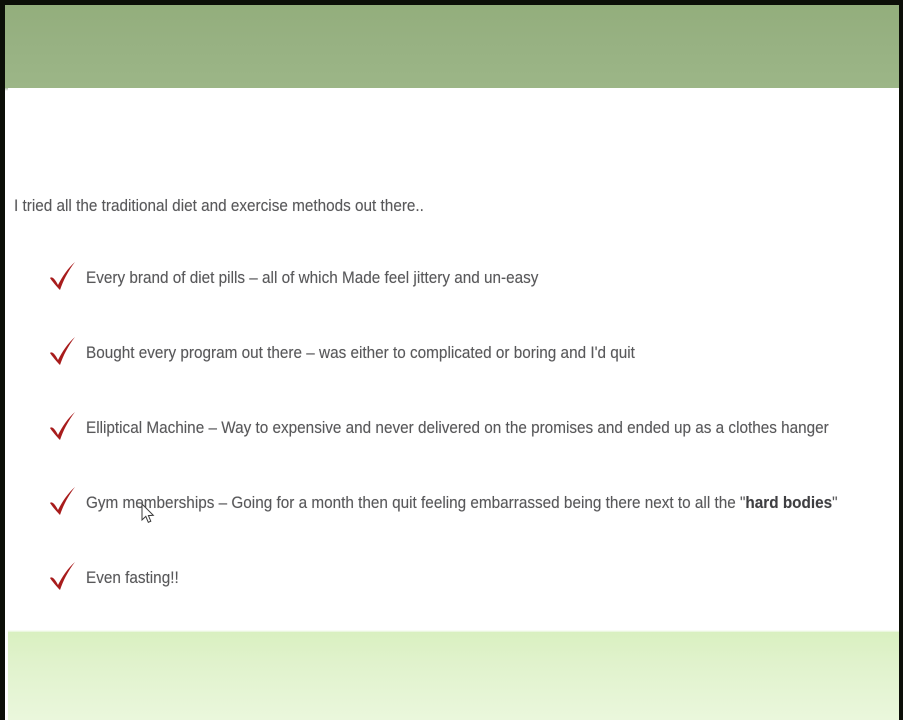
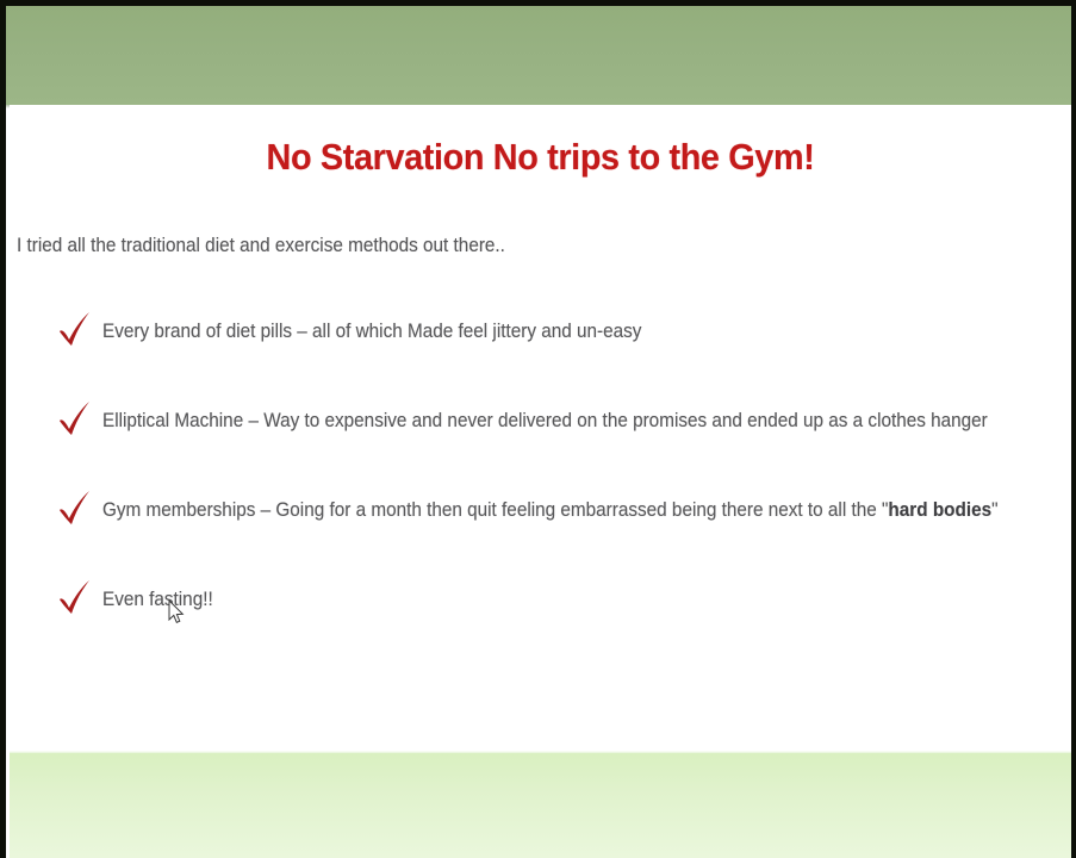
+ No Starvation No trips to the Gym!
  I tried all the traditional diet and exercise methods out there..
  Every brand of diet pills – all of which Made feel jittery and un-easy
- Bought every program out there – was either to complicated or boring and I'd quit
  Elliptical Machine – Way to expensive and never delivered on the promises and ended up as a clothes hanger
  Gym memberships – Going for a month then quit feeling embarrassed being there next to all the "hard bodies"
  Even fasting!!
